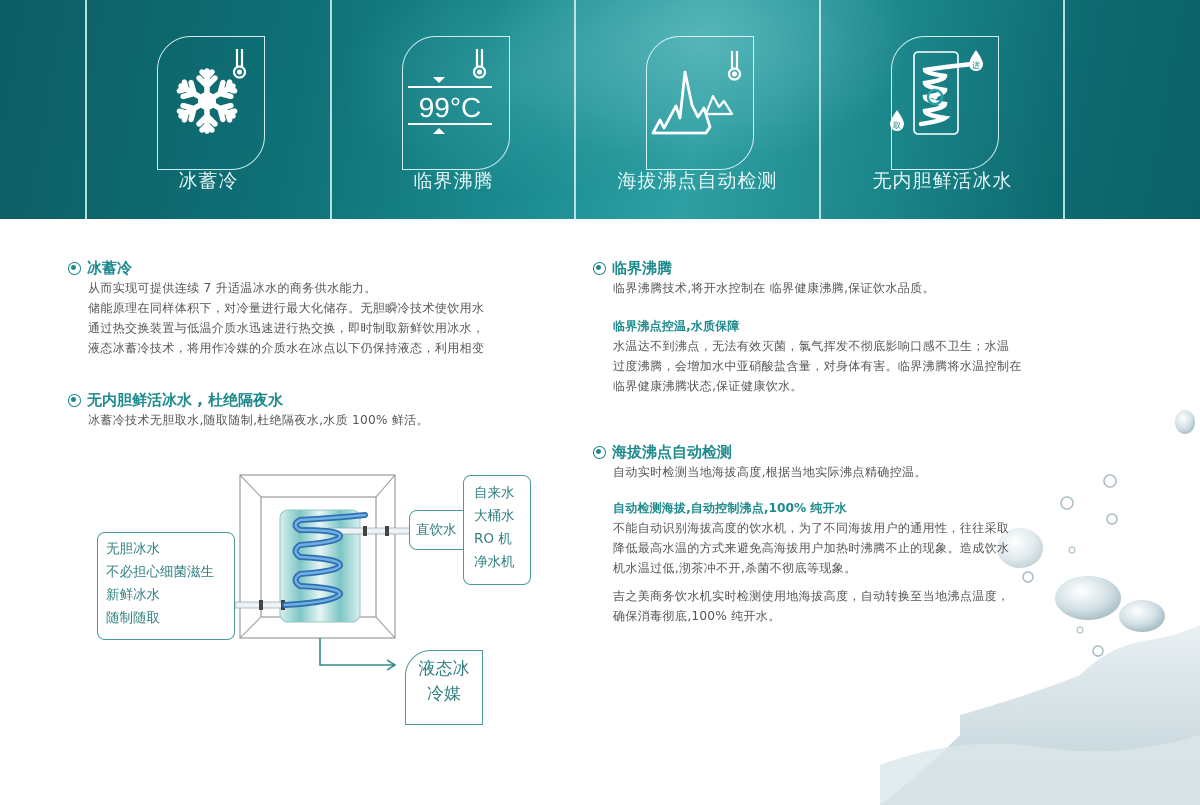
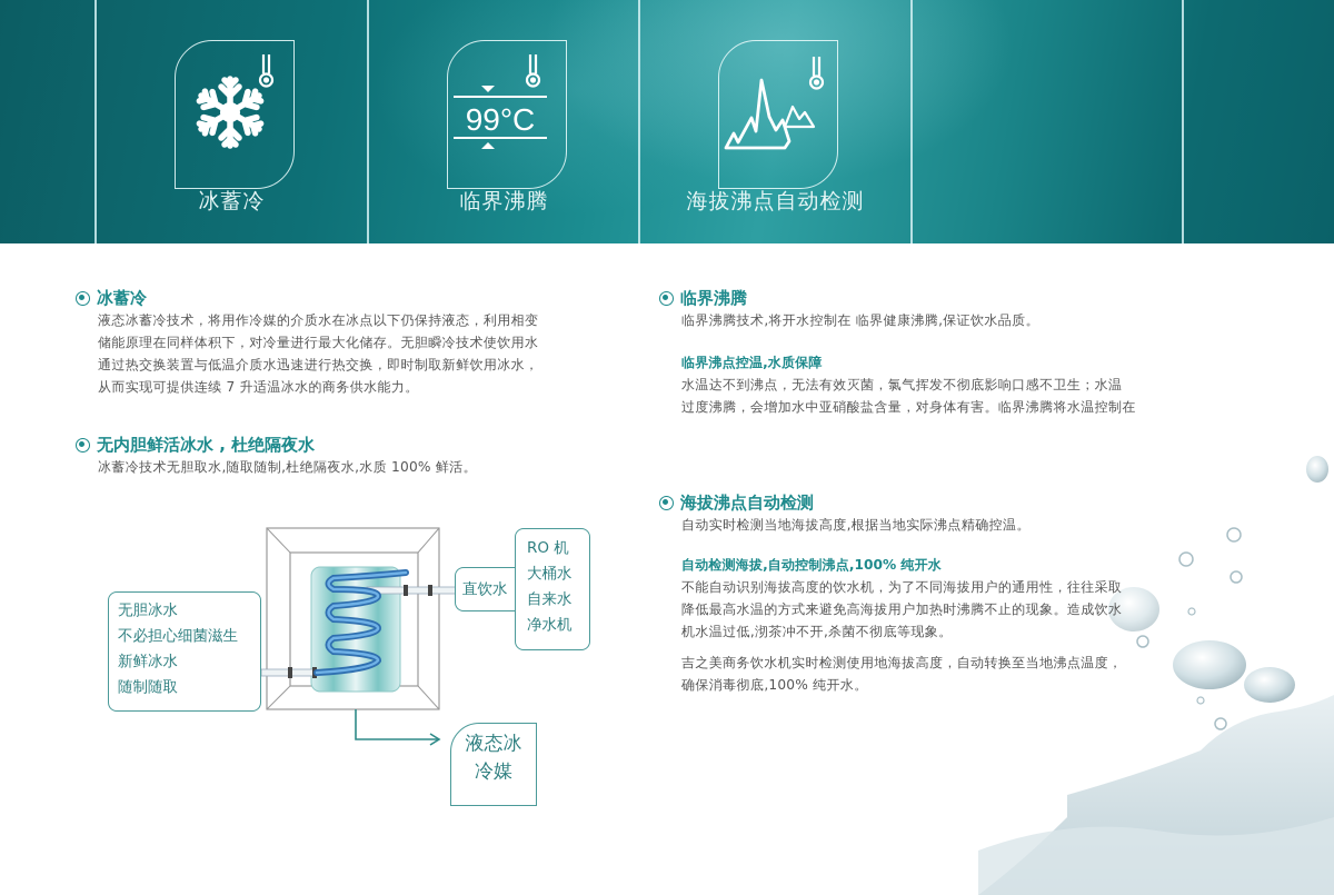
  冰蓄冷
  99°C
  临界沸腾
  海拔沸点自动检测
- 进
- 取
- 无内胆鲜活冰水
  冰蓄冷
- 从而实现可提供连续 7 升适温冰水的商务供水能力。
+ 液态冰蓄冷技术，将用作冷媒的介质水在冰点以下仍保持液态，利用相变
  储能原理在同样体积下，对冷量进行最大化储存。无胆瞬冷技术使饮用水
  通过热交换装置与低温介质水迅速进行热交换，即时制取新鲜饮用冰水，
- 液态冰蓄冷技术，将用作冷媒的介质水在冰点以下仍保持液态，利用相变
+ 从而实现可提供连续 7 升适温冰水的商务供水能力。
  无内胆鲜活冰水 , 杜绝隔夜水
  冰蓄冷技术无胆取水,随取随制,杜绝隔夜水,水质 100% 鲜活。
  无胆冰水
  不必担心细菌滋生
  新鲜冰水
  随制随取
  直饮水
- 自来水
+ RO 机
  大桶水
- RO 机
+ 自来水
  净水机
  液态冰
  冷媒
  临界沸腾
  临界沸腾技术,将开水控制在 临界健康沸腾,保证饮水品质。
  临界沸点控温,水质保障
  水温达不到沸点，无法有效灭菌，氯气挥发不彻底影响口感不卫生；水温
  过度沸腾，会增加水中亚硝酸盐含量，对身体有害。临界沸腾将水温控制在
- 临界健康沸腾状态,保证健康饮水。
  海拔沸点自动检测
  自动实时检测当地海拔高度,根据当地实际沸点精确控温。
  自动检测海拔,自动控制沸点,100% 纯开水
  不能自动识别海拔高度的饮水机，为了不同海拔用户的通用性，往往采取
  降低最高水温的方式来避免高海拔用户加热时沸腾不止的现象。造成饮水
  机水温过低,沏茶冲不开,杀菌不彻底等现象。
  吉之美商务饮水机实时检测使用地海拔高度，自动转换至当地沸点温度，
  确保消毒彻底,100% 纯开水。
